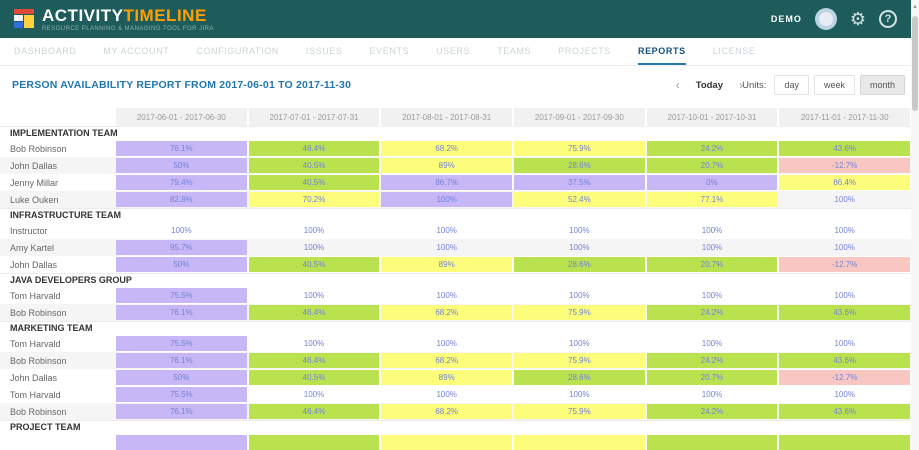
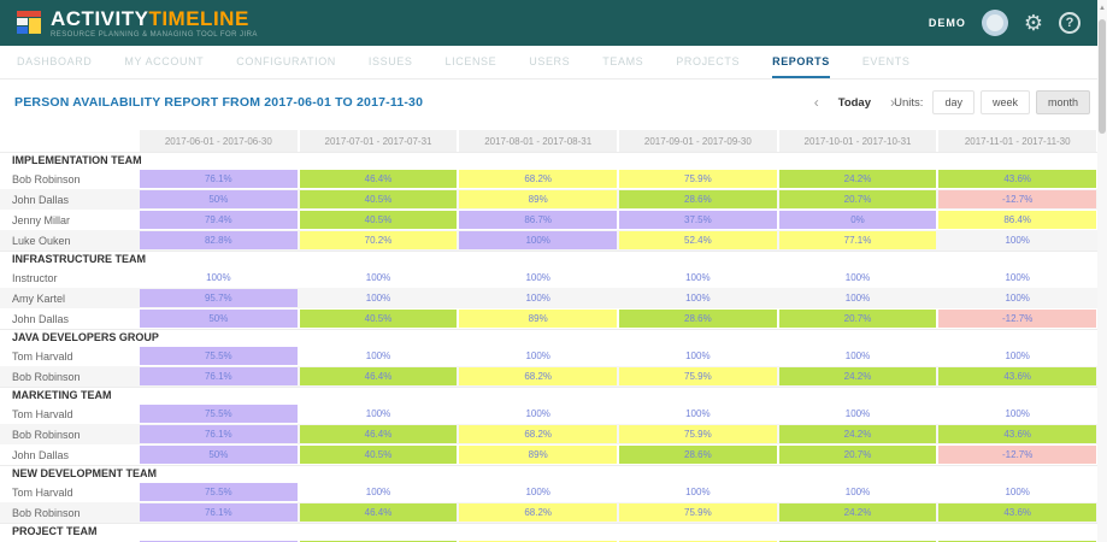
  ACTIVITYTIMELINE
  DEMO
  ⚙
  ?
  DASHBOARD
  MY ACCOUNT
  CONFIGURATION
  ISSUES
- EVENTS
+ LICENSE
  USERS
  TEAMS
  PROJECTS
  REPORTS
- LICENSE
+ EVENTS
  PERSON AVAILABILITY REPORT FROM 2017-06-01 TO 2017-11-30
  ‹
  Today
  ›
  Units:
  day
  week
  month
  2017-06-01 - 2017-06-30
  2017-07-01 - 2017-07-31
  2017-08-01 - 2017-08-31
  2017-09-01 - 2017-09-30
  2017-10-01 - 2017-10-31
  2017-11-01 - 2017-11-30
  IMPLEMENTATION TEAM
  Bob Robinson
  76.1%
  46.4%
  68.2%
  75.9%
  24.2%
  43.6%
  John Dallas
  50%
  40.5%
  89%
  28.6%
  20.7%
  -12.7%
  Jenny Millar
  79.4%
  40.5%
  86.7%
  37.5%
  0%
  86.4%
  Luke Ouken
  82.8%
  70.2%
  100%
  52.4%
  77.1%
  100%
  INFRASTRUCTURE TEAM
  Instructor
  100%
  100%
  100%
  100%
  100%
  100%
  Amy Kartel
  95.7%
  100%
  100%
  100%
  100%
  100%
  John Dallas
  50%
  40.5%
  89%
  28.6%
  20.7%
  -12.7%
  JAVA DEVELOPERS GROUP
  Tom Harvald
  75.5%
  100%
  100%
  100%
  100%
  100%
  Bob Robinson
  76.1%
  46.4%
  68.2%
  75.9%
  24.2%
  43.6%
  MARKETING TEAM
  Tom Harvald
  75.5%
  100%
  100%
  100%
  100%
  100%
  Bob Robinson
  76.1%
  46.4%
  68.2%
  75.9%
  24.2%
  43.6%
  John Dallas
  50%
  40.5%
  89%
  28.6%
  20.7%
  -12.7%
+ NEW DEVELOPMENT TEAM
  Tom Harvald
  75.5%
  100%
  100%
  100%
  100%
  100%
  Bob Robinson
  76.1%
  46.4%
  68.2%
  75.9%
  24.2%
  43.6%
  PROJECT TEAM
